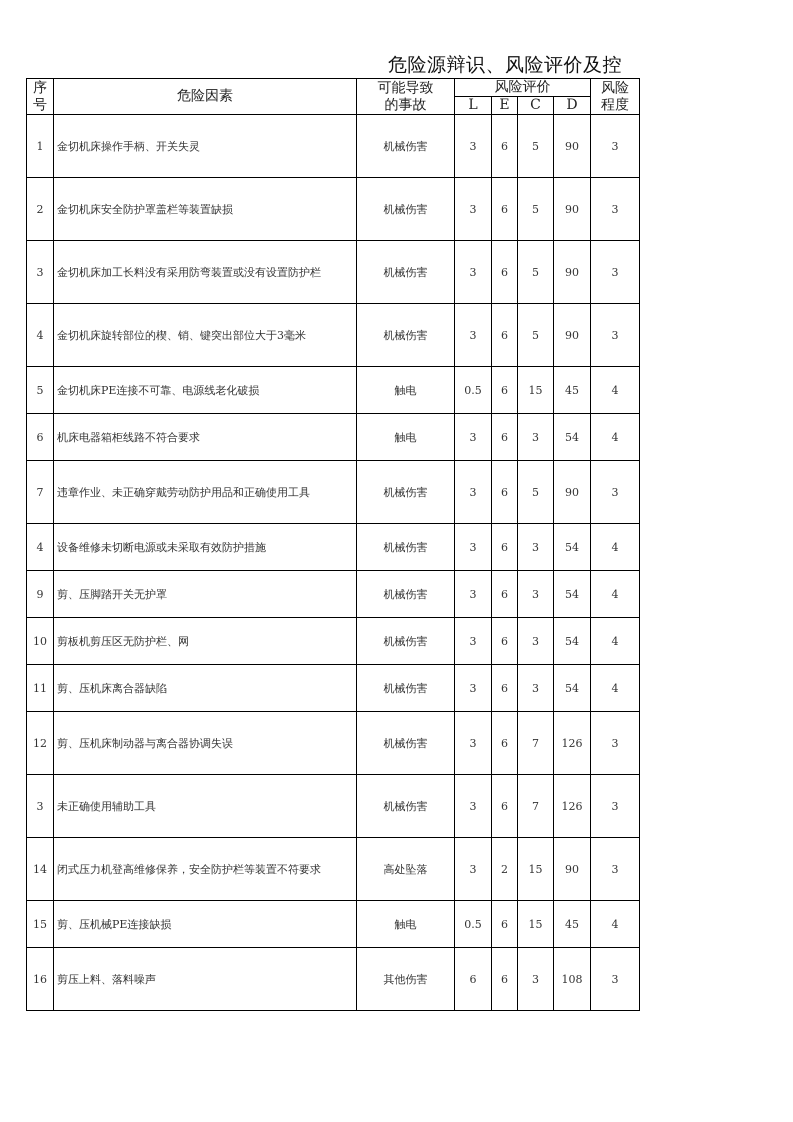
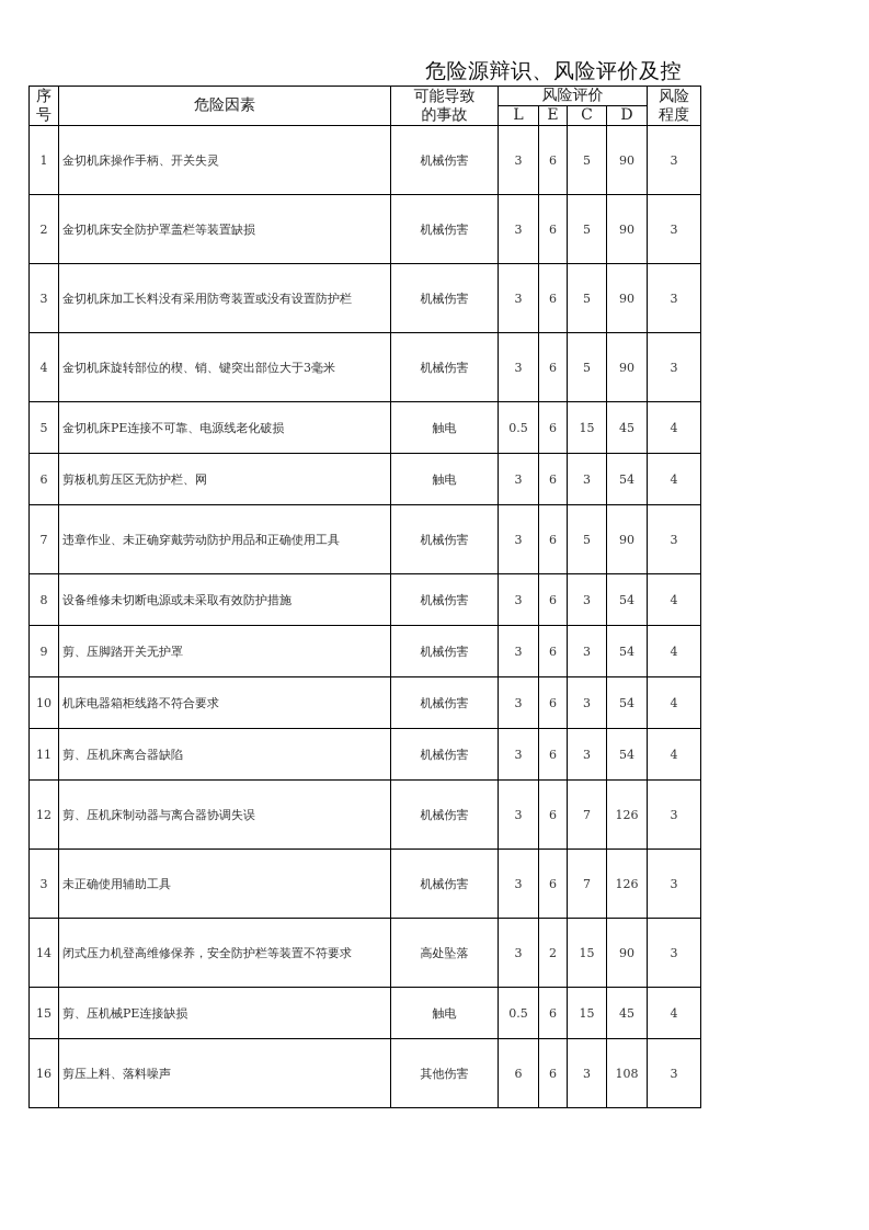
  危险源辩识、风险评价及控
  序 号	危险因素	可能导致 的事故	风险评价	风险 程度
  L	E	C	D
  1	金切机床操作手柄、开关失灵	机械伤害	3	6	5	90	3
  2	金切机床安全防护罩盖栏等装置缺损	机械伤害	3	6	5	90	3
  3	金切机床加工长料没有采用防弯装置或没有设置防护栏	机械伤害	3	6	5	90	3
  4	金切机床旋转部位的楔、销、键突出部位大于3毫米	机械伤害	3	6	5	90	3
  5	金切机床PE连接不可靠、电源线老化破损	触电	0.5	6	15	45	4
- 6	机床电器箱柜线路不符合要求	触电	3	6	3	54	4
+ 6	剪板机剪压区无防护栏、网	触电	3	6	3	54	4
  7	违章作业、未正确穿戴劳动防护用品和正确使用工具	机械伤害	3	6	5	90	3
- 4	设备维修未切断电源或未采取有效防护措施	机械伤害	3	6	3	54	4
+ 8	设备维修未切断电源或未采取有效防护措施	机械伤害	3	6	3	54	4
  9	剪、压脚踏开关无护罩	机械伤害	3	6	3	54	4
- 10	剪板机剪压区无防护栏、网	机械伤害	3	6	3	54	4
+ 10	机床电器箱柜线路不符合要求	机械伤害	3	6	3	54	4
  11	剪、压机床离合器缺陷	机械伤害	3	6	3	54	4
  12	剪、压机床制动器与离合器协调失误	机械伤害	3	6	7	126	3
  3	未正确使用辅助工具	机械伤害	3	6	7	126	3
  14	闭式压力机登高维修保养，安全防护栏等装置不符要求	高处坠落	3	2	15	90	3
  15	剪、压机械PE连接缺损	触电	0.5	6	15	45	4
  16	剪压上料、落料噪声	其他伤害	6	6	3	108	3
